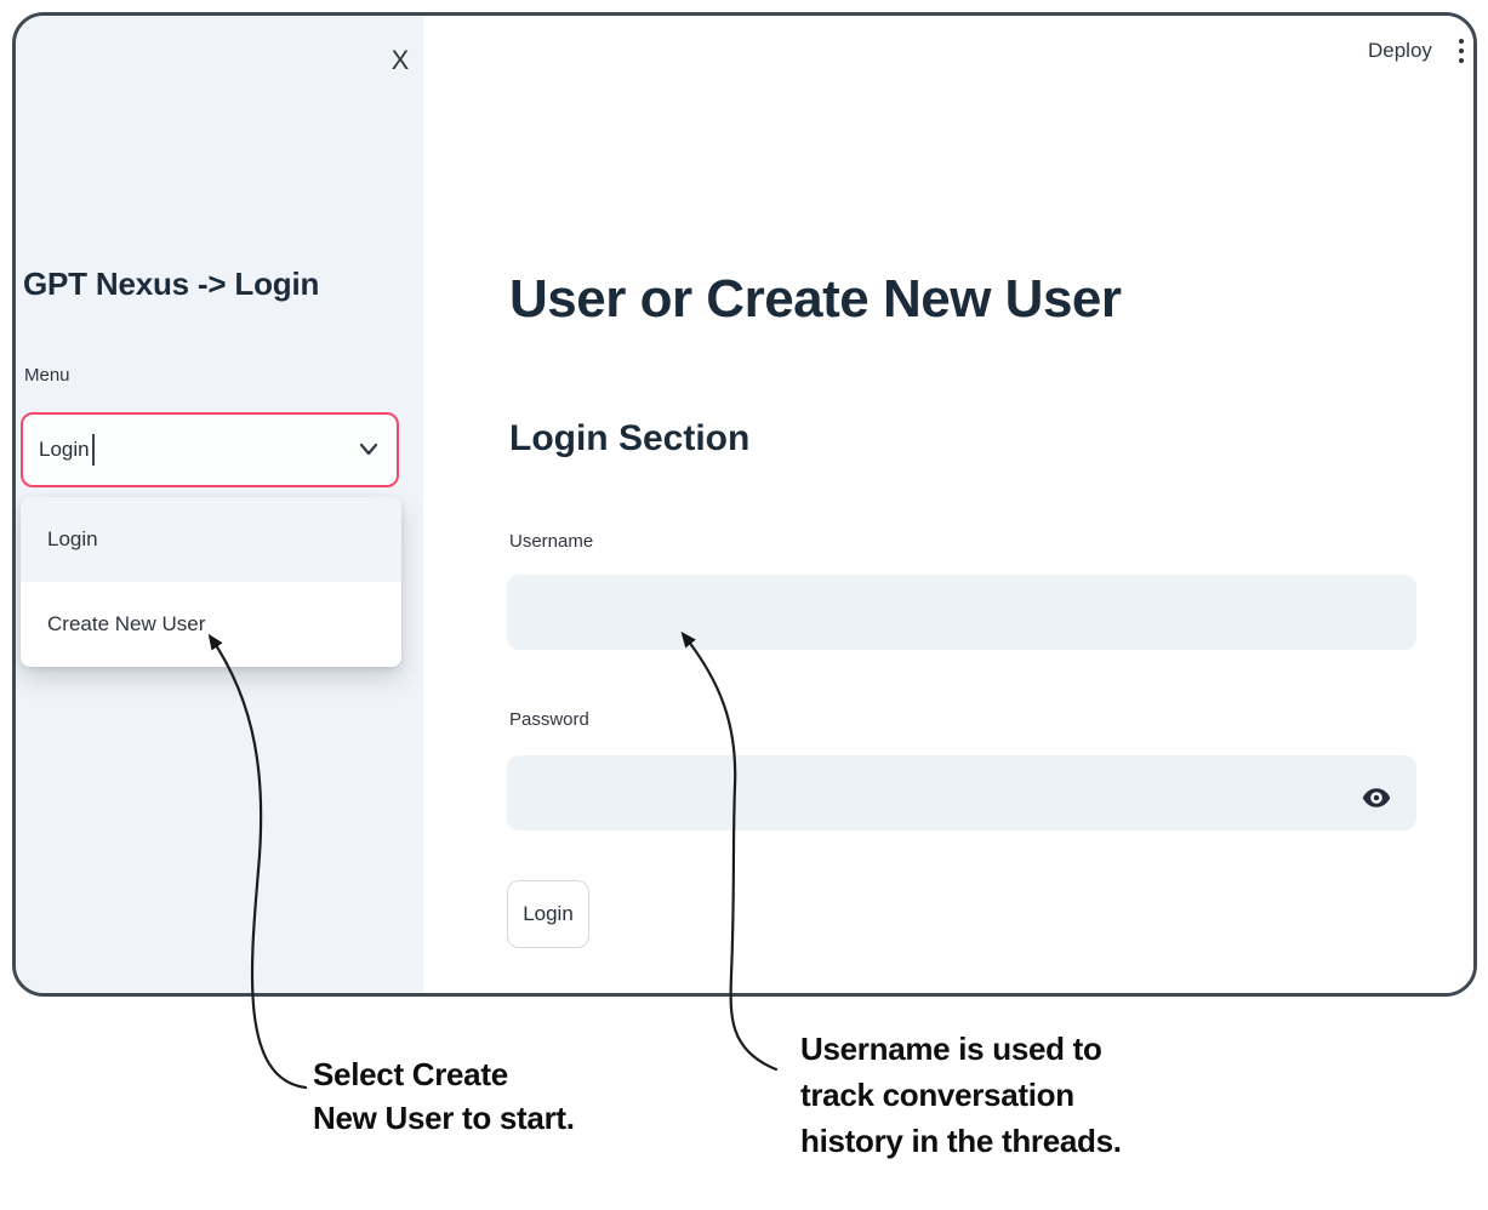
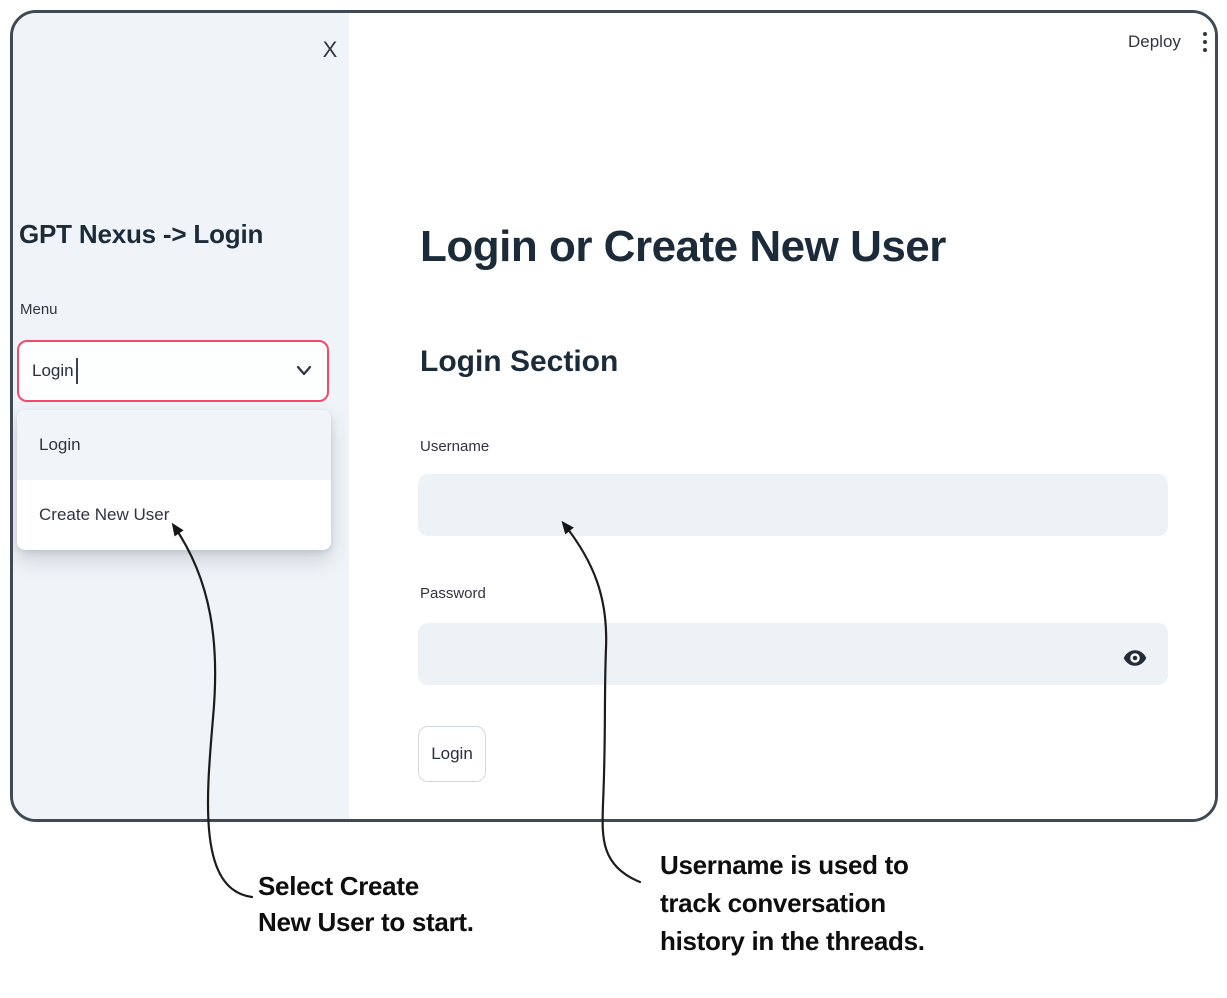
  X
  GPT Nexus -> Login
  Menu
  Login
  Login
  Create New User
  Deploy
- User or Create New User
+ Login or Create New User
  Login Section
  Username
  Password
  Login
  Select Create
  New User to start.
  Username is used to
  track conversation
  history in the threads.
